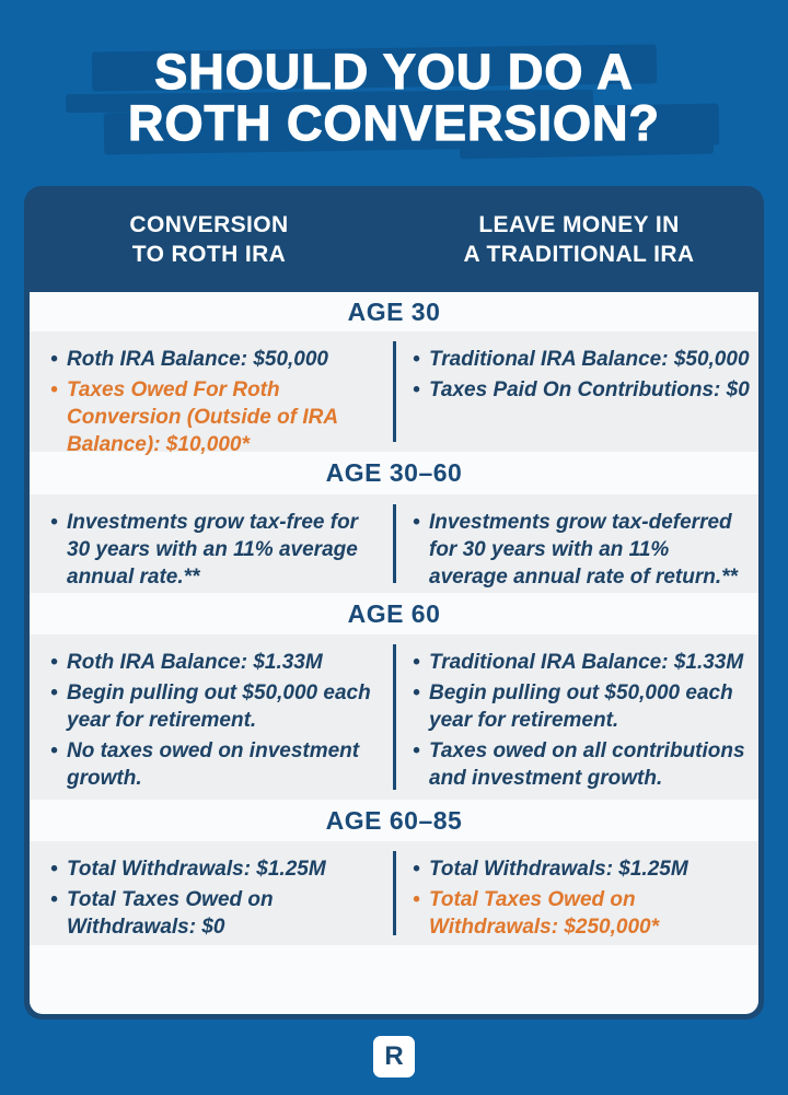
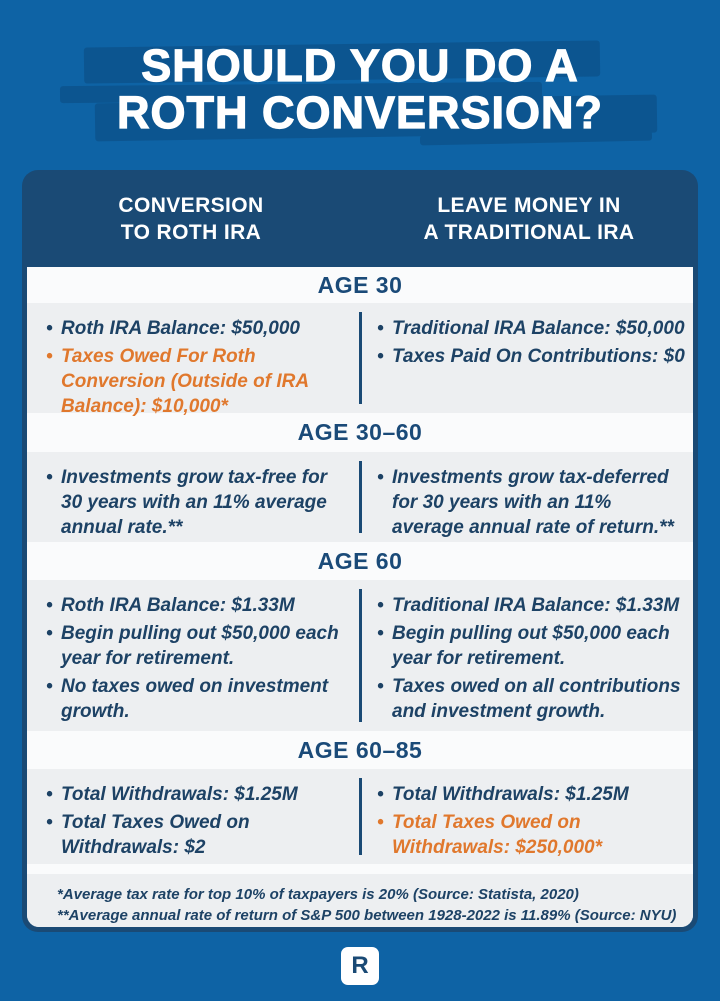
  SHOULD YOU DO A
  ROTH CONVERSION?
  CONVERSION
  TO ROTH IRA
  LEAVE MONEY IN
  A TRADITIONAL IRA
  AGE 30
  Roth IRA Balance: $50,000
  Taxes Owed For Roth Conversion (Outside of IRA Balance): $10,000*
  Traditional IRA Balance: $50,000
  Taxes Paid On Contributions: $0
  AGE 30–60
  Investments grow tax-free for 30 years with an 11% average annual rate.**
  Investments grow tax-deferred for 30 years with an 11% average annual rate of return.**
  AGE 60
  Roth IRA Balance: $1.33M
  Begin pulling out $50,000 each year for retirement.
  No taxes owed on investment growth.
  Traditional IRA Balance: $1.33M
  Begin pulling out $50,000 each year for retirement.
  Taxes owed on all contributions and investment growth.
  AGE 60–85
  Total Withdrawals: $1.25M
- Total Taxes Owed on Withdrawals: $0
+ Total Taxes Owed on Withdrawals: $2
  Total Withdrawals: $1.25M
  Total Taxes Owed on Withdrawals: $250,000*
+ *Average tax rate for top 10% of taxpayers is 20% (Source: Statista, 2020)
+ **Average annual rate of return of S&P 500 between 1928-2022 is 11.89% (Source: NYU)
  R
